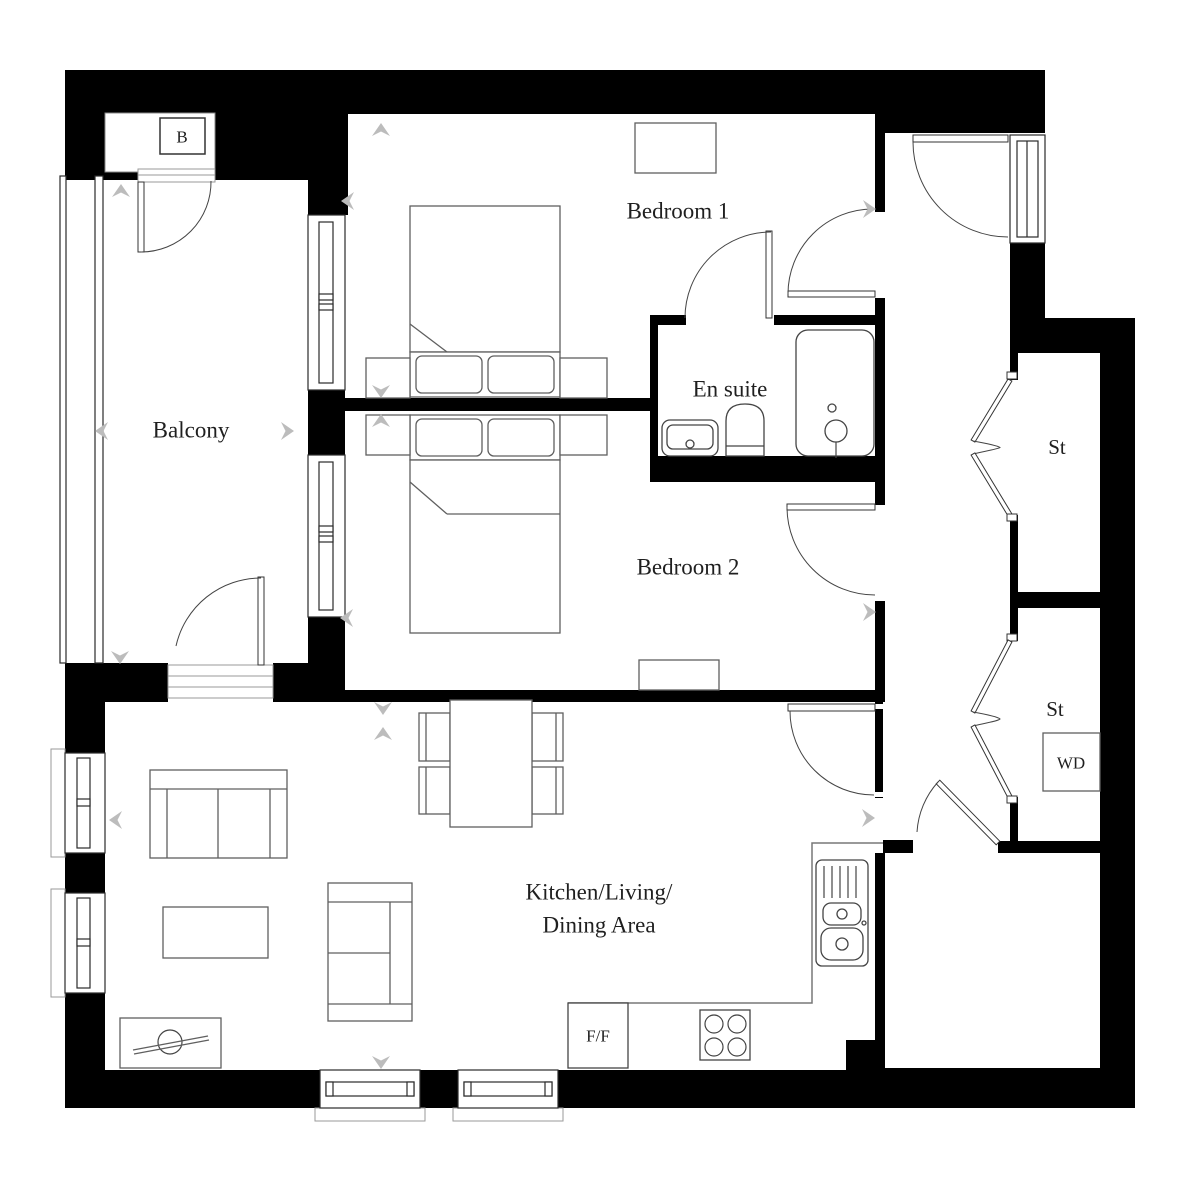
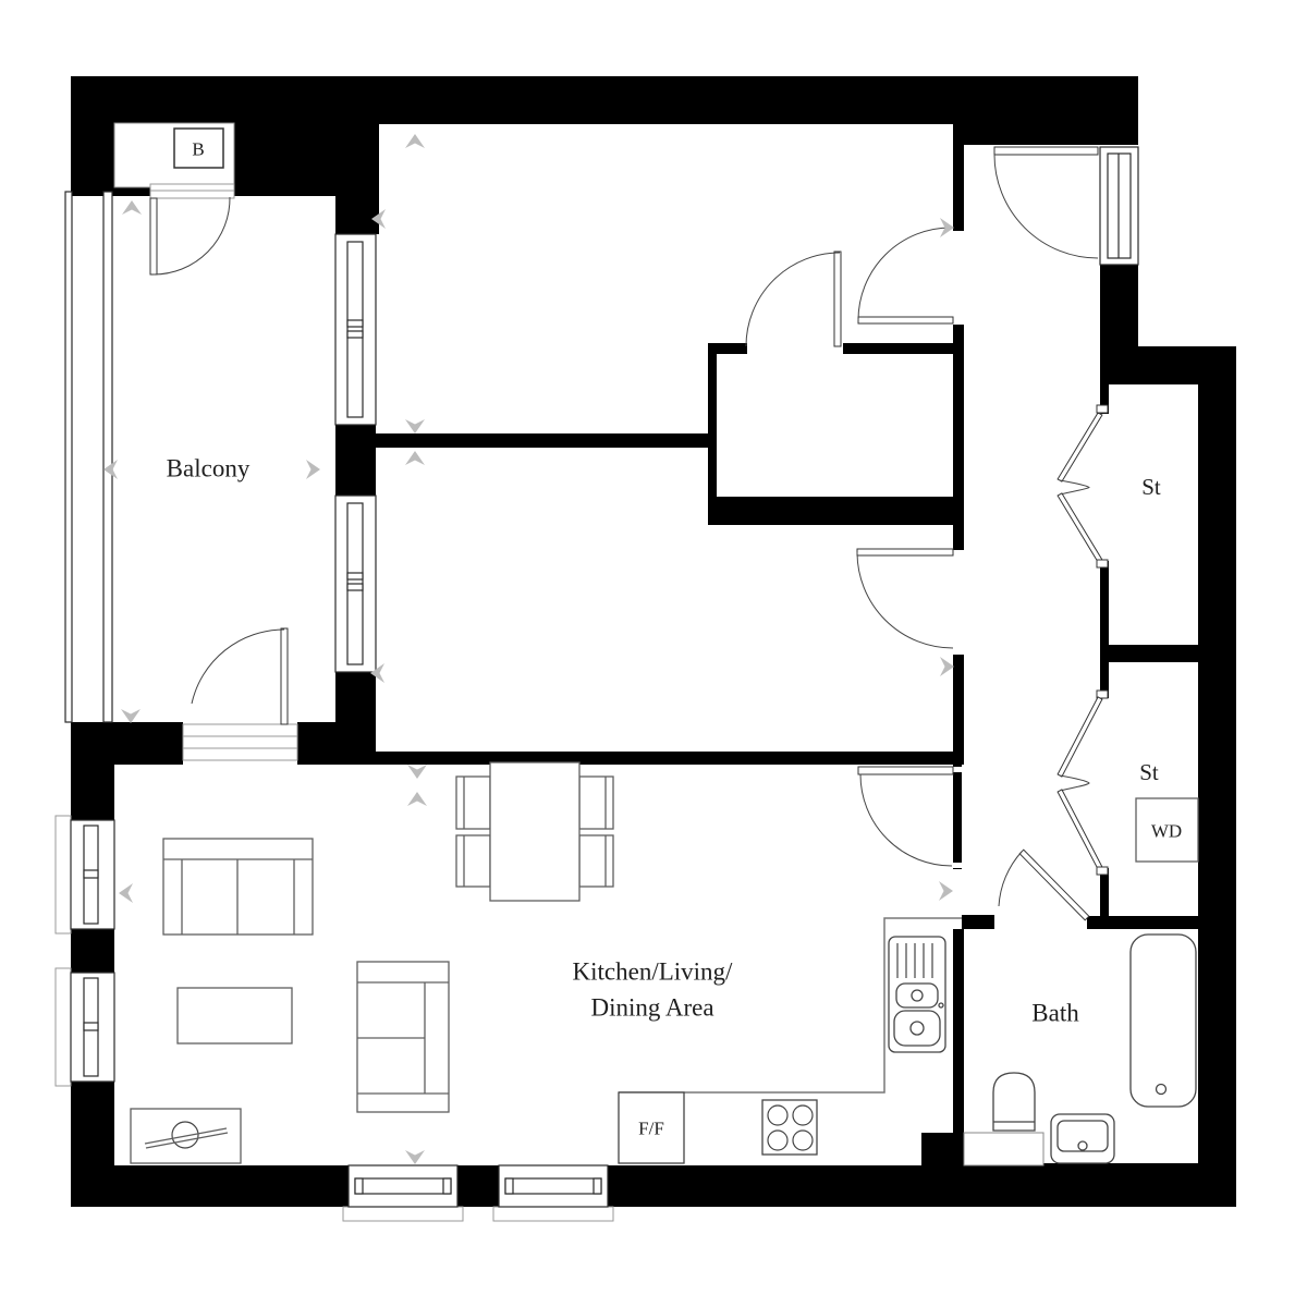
  B
  Balcony
- Bedroom 1
- En suite
- Bedroom 2
  St
  St
  WD
+ Bath
  F/F
  Kitchen/Living/
  Dining Area
